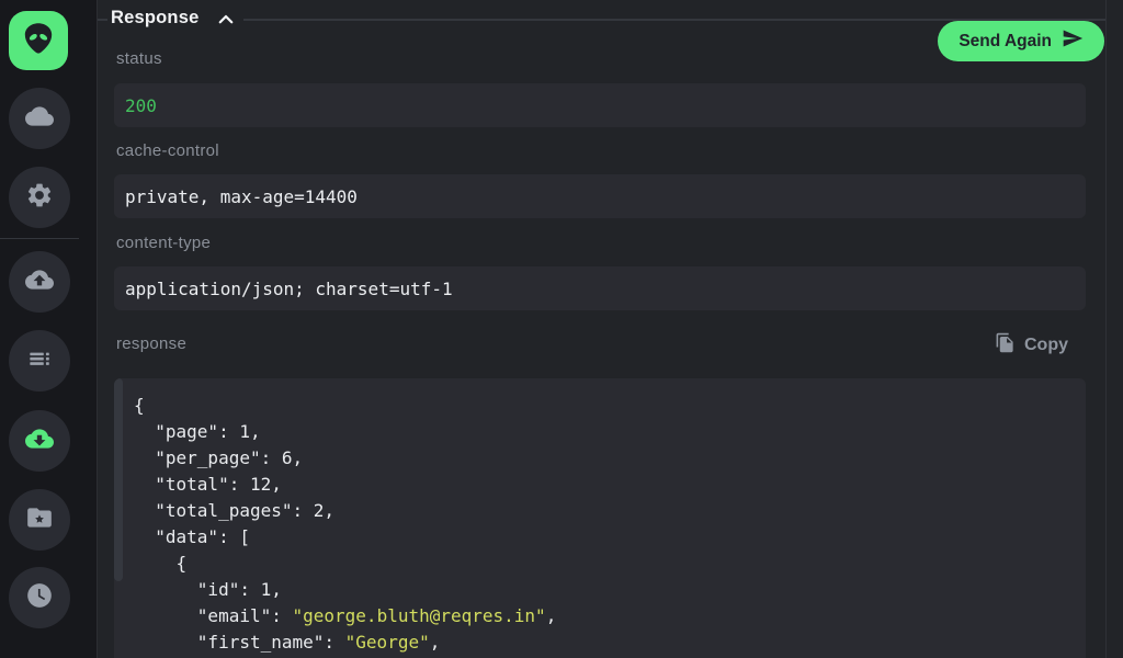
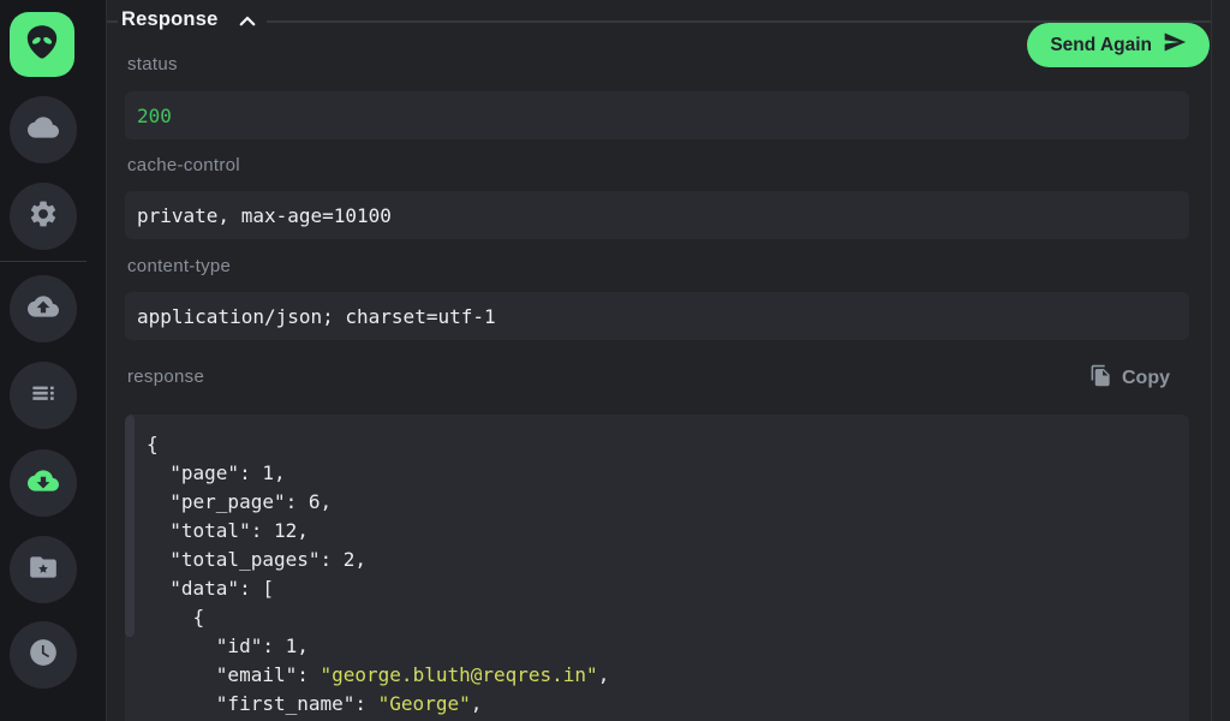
  Response
  Send Again
  status
  200
  cache-control
- private, max-age=14400
+ private, max-age=10100
  content-type
  application/json; charset=utf-1
  response
  Copy
  {
  "page": 1,
  "per_page": 6,
  "total": 12,
  "total_pages": 2,
  "data": [
  {
  "id": 1,
  "email": "george.bluth@reqres.in",
  "first_name": "George",
